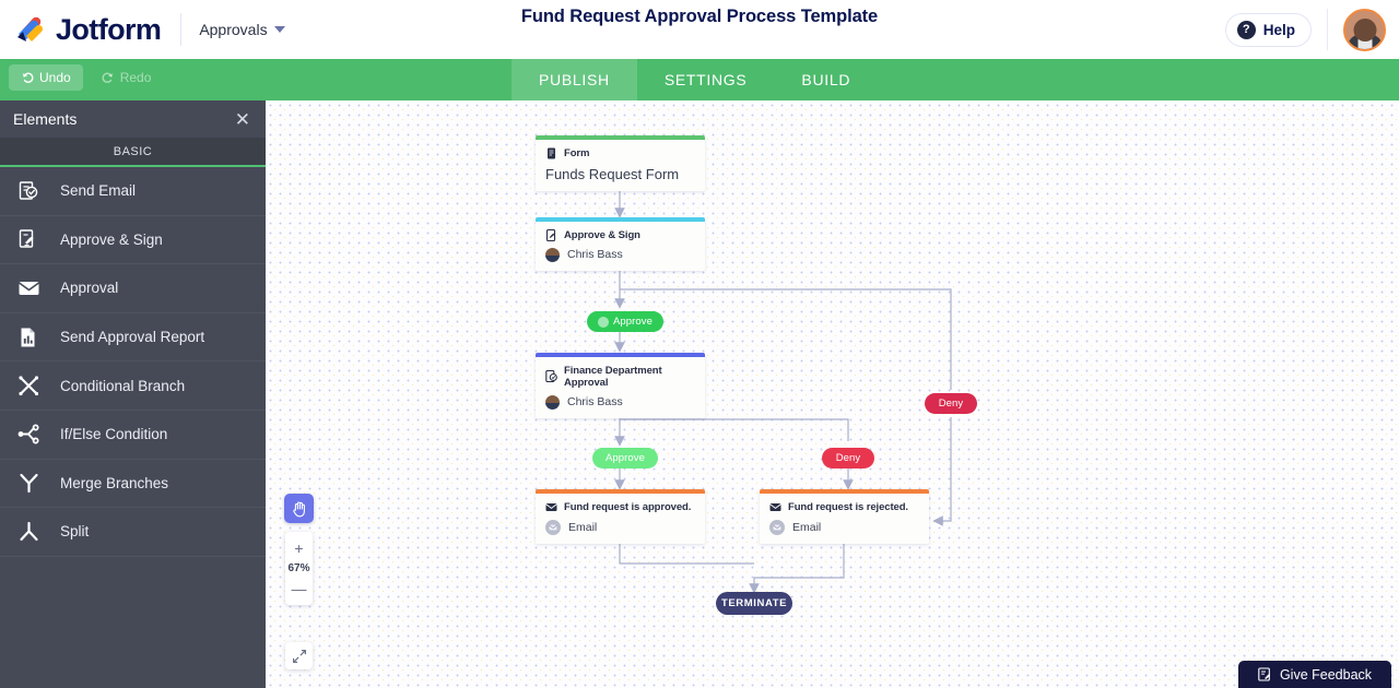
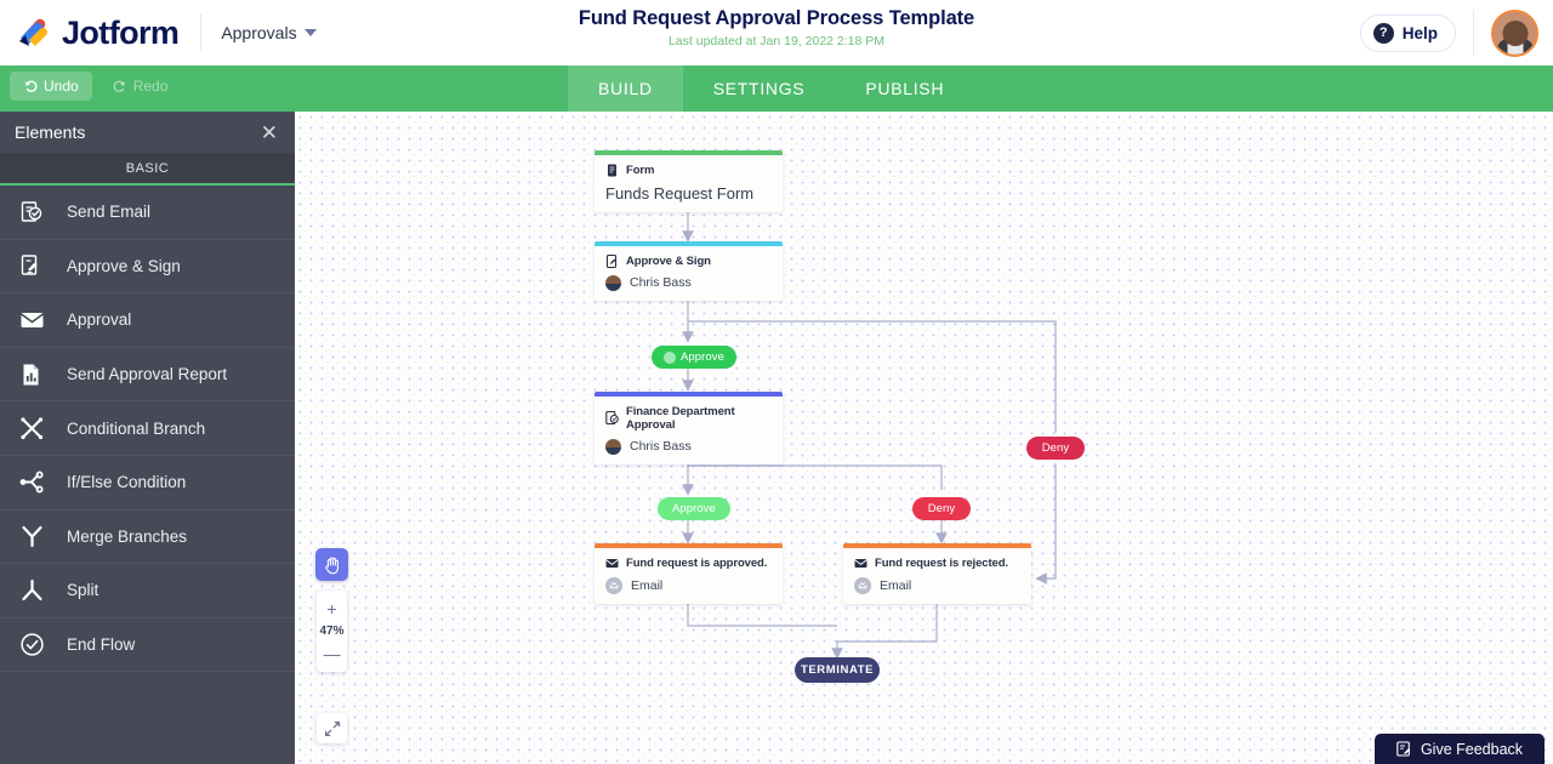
  Jotform
  Approvals
  Fund Request Approval Process Template
+ Last updated at Jan 19, 2022 2:18 PM
  ?
  Help
  Undo
  Redo
- PUBLISH
+ BUILD
  SETTINGS
- BUILD
+ PUBLISH
  Elements
  ✕
  BASIC
  Send Email
  Approve & Sign
  Approval
  Send Approval Report
  Conditional Branch
  If/Else Condition
  Merge Branches
  Split
+ End Flow
  Form
  Funds Request Form
  Approve & Sign
  Chris Bass
  Approve
  Finance Department Approval
  Chris Bass
  Deny
  Approve
  Deny
  Fund request is approved.
  Email
  Fund request is rejected.
  Email
  TERMINATE
  +
- 67%
+ 47%
  —
  Give Feedback
